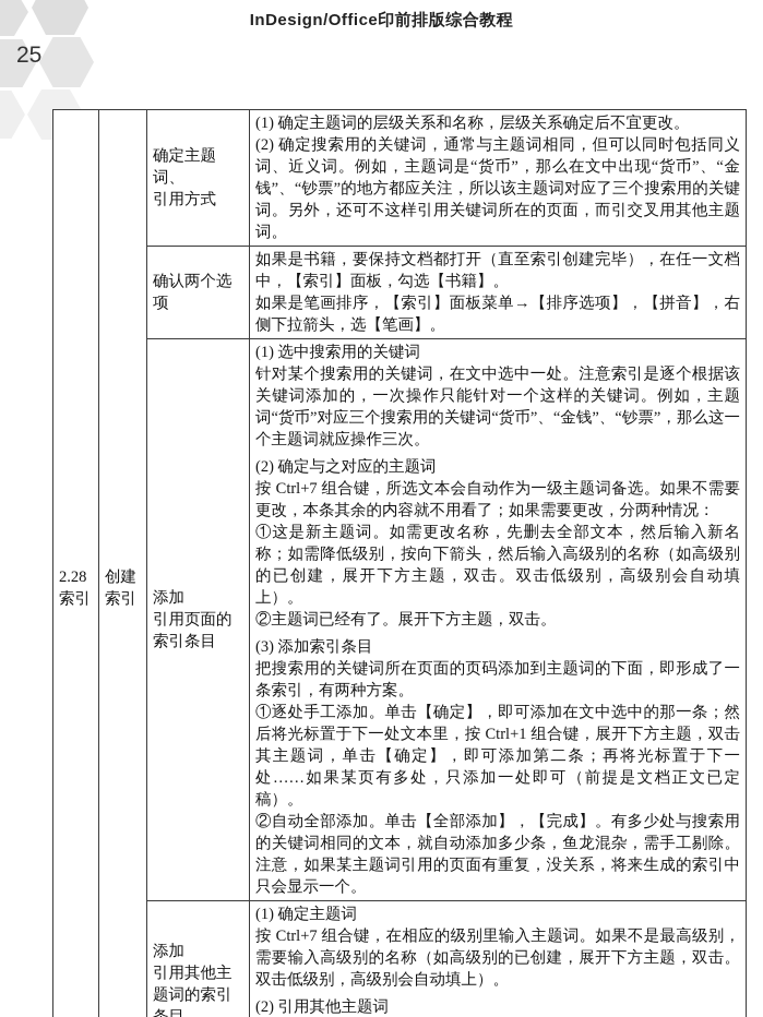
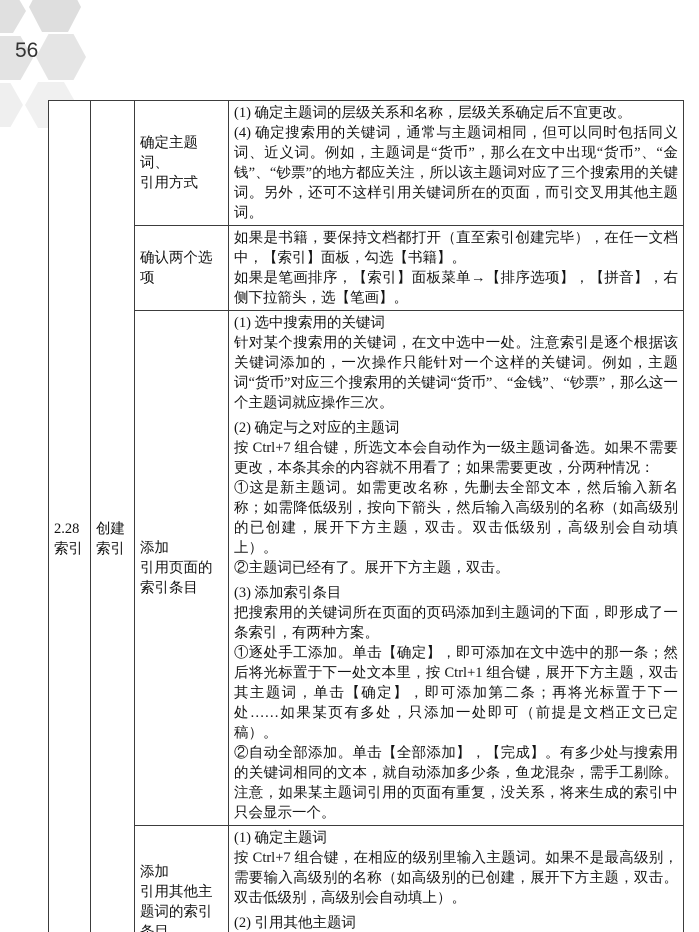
- InDesign/Office印前排版综合教程
- 25
+ 56
- 2.28 索引	创建 索引	确定主题词、 引用方式	(1) 确定主题词的层级关系和名称，层级关系确定后不宜更改。 (2) 确定搜索用的关键词，通常与主题词相同，但可以同时包括同义词、近义词。例如，主题词是“货币”，那么在文中出现“货币”、“金钱”、“钞票”的地方都应关注，所以该主题词对应了三个搜索用的关键词。另外，还可不这样引用关键词所在的页面，而引交叉用其他主题词。
+ 2.28 索引	创建 索引	确定主题词、 引用方式	(1) 确定主题词的层级关系和名称，层级关系确定后不宜更改。 (4) 确定搜索用的关键词，通常与主题词相同，但可以同时包括同义词、近义词。例如，主题词是“货币”，那么在文中出现“货币”、“金钱”、“钞票”的地方都应关注，所以该主题词对应了三个搜索用的关键词。另外，还可不这样引用关键词所在的页面，而引交叉用其他主题词。
  确认两个选项	如果是书籍，要保持文档都打开（直至索引创建完毕），在任一文档中，【索引】面板，勾选【书籍】。 如果是笔画排序，【索引】面板菜单→【排序选项】，【拼音】，右侧下拉箭头，选【笔画】。
  添加 引用页面的索引条目	(1) 选中搜索用的关键词 针对某个搜索用的关键词，在文中选中一处。注意索引是逐个根据该关键词添加的，一次操作只能针对一个这样的关键词。例如，主题词“货币”对应三个搜索用的关键词“货币”、“金钱”、“钞票”，那么这一个主题词就应操作三次。 (2) 确定与之对应的主题词 按 Ctrl+7 组合键，所选文本会自动作为一级主题词备选。如果不需要更改，本条其余的内容就不用看了；如果需要更改，分两种情况： ①这是新主题词。如需更改名称，先删去全部文本，然后输入新名称；如需降低级别，按向下箭头，然后输入高级别的名称（如高级别的已创建，展开下方主题，双击。双击低级别，高级别会自动填上）。 ②主题词已经有了。展开下方主题，双击。 (3) 添加索引条目 把搜索用的关键词所在页面的页码添加到主题词的下面，即形成了一条索引，有两种方案。 ①逐处手工添加。单击【确定】，即可添加在文中选中的那一条；然后将光标置于下一处文本里，按 Ctrl+1 组合键，展开下方主题，双击其主题词，单击【确定】，即可添加第二条；再将光标置于下一处……如果某页有多处，只添加一处即可（前提是文档正文已定稿）。 ②自动全部添加。单击【全部添加】，【完成】。有多少处与搜索用的关键词相同的文本，就自动添加多少条，鱼龙混杂，需手工剔除。注意，如果某主题词引用的页面有重复，没关系，将来生成的索引中只会显示一个。
  添加 引用其他主题词的索引	(1) 确定主题词 按 Ctrl+7 组合键，在相应的级别里输入主题词。如果不是最高级别，需要输入高级别的名称（如高级别的已创建，展开下方主题，双击。双击低级别，高级别会自动填上）。 (2) 引用其他主题词
